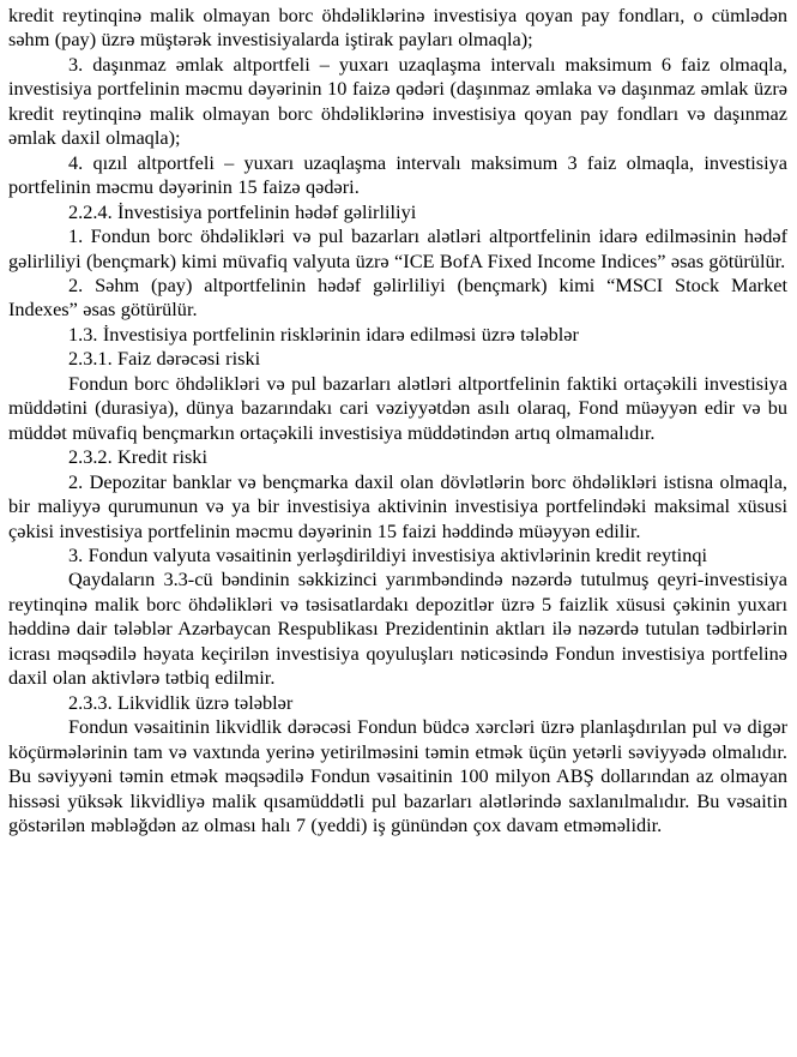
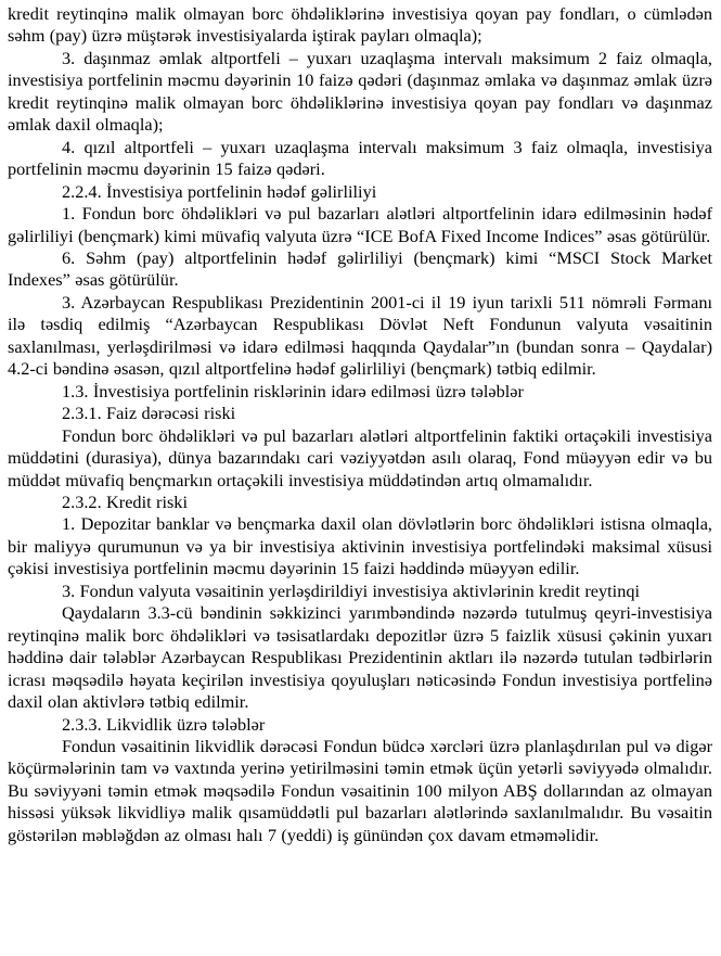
  kredit reytinqinə malik olmayan borc öhdəliklərinə investisiya qoyan pay fondları, o cümlədən səhm (pay) üzrə müştərək investisiyalarda iştirak payları olmaqla);
- 3. daşınmaz əmlak altportfeli – yuxarı uzaqlaşma intervalı maksimum 6 faiz olmaqla, investisiya portfelinin məcmu dəyərinin 10 faizə qədəri (daşınmaz əmlaka və daşınmaz əmlak üzrə kredit reytinqinə malik olmayan borc öhdəliklərinə investisiya qoyan pay fondları və daşınmaz əmlak daxil olmaqla);
+ 3. daşınmaz əmlak altportfeli – yuxarı uzaqlaşma intervalı maksimum 2 faiz olmaqla, investisiya portfelinin məcmu dəyərinin 10 faizə qədəri (daşınmaz əmlaka və daşınmaz əmlak üzrə kredit reytinqinə malik olmayan borc öhdəliklərinə investisiya qoyan pay fondları və daşınmaz əmlak daxil olmaqla);
  4. qızıl altportfeli – yuxarı uzaqlaşma intervalı maksimum 3 faiz olmaqla, investisiya portfelinin məcmu dəyərinin 15 faizə qədəri.
  2.2.4. İnvestisiya portfelinin hədəf gəlirliliyi
  1. Fondun borc öhdəlikləri və pul bazarları alətləri altportfelinin idarə edilməsinin hədəf gəlirliliyi (bençmark) kimi müvafiq valyuta üzrə “ICE BofA Fixed Income Indices” əsas götürülür.
- 2. Səhm (pay) altportfelinin hədəf gəlirliliyi (bençmark) kimi “MSCI Stock Market Indexes” əsas götürülür.
+ 6. Səhm (pay) altportfelinin hədəf gəlirliliyi (bençmark) kimi “MSCI Stock Market Indexes” əsas götürülür.
+ 3. Azərbaycan Respublikası Prezidentinin 2001-ci il 19 iyun tarixli 511 nömrəli Fərmanı ilə təsdiq edilmiş “Azərbaycan Respublikası Dövlət Neft Fondunun valyuta vəsaitinin saxlanılması, yerləşdirilməsi və idarə edilməsi haqqında Qaydalar”ın (bundan sonra – Qaydalar) 4.2-ci bəndinə əsasən, qızıl altportfelinə hədəf gəlirliliyi (bençmark) tətbiq edilmir.
  1.3. İnvestisiya portfelinin risklərinin idarə edilməsi üzrə tələblər
  2.3.1. Faiz dərəcəsi riski
  Fondun borc öhdəlikləri və pul bazarları alətləri altportfelinin faktiki ortaçəkili investisiya müddətini (durasiya), dünya bazarındakı cari vəziyyətdən asılı olaraq, Fond müəyyən edir və bu müddət müvafiq bençmarkın ortaçəkili investisiya müddətindən artıq olmamalıdır.
  2.3.2. Kredit riski
- 2. Depozitar banklar və bençmarka daxil olan dövlətlərin borc öhdəlikləri istisna olmaqla, bir maliyyə qurumunun və ya bir investisiya aktivinin investisiya portfelindəki maksimal xüsusi çəkisi investisiya portfelinin məcmu dəyərinin 15 faizi həddində müəyyən edilir.
+ 1. Depozitar banklar və bençmarka daxil olan dövlətlərin borc öhdəlikləri istisna olmaqla, bir maliyyə qurumunun və ya bir investisiya aktivinin investisiya portfelindəki maksimal xüsusi çəkisi investisiya portfelinin məcmu dəyərinin 15 faizi həddində müəyyən edilir.
  3. Fondun valyuta vəsaitinin yerləşdirildiyi investisiya aktivlərinin kredit reytinqi
  Qaydaların 3.3-cü bəndinin səkkizinci yarımbəndində nəzərdə tutulmuş qeyri-investisiya reytinqinə malik borc öhdəlikləri və təsisatlardakı depozitlər üzrə 5 faizlik xüsusi çəkinin yuxarı həddinə dair tələblər Azərbaycan Respublikası Prezidentinin aktları ilə nəzərdə tutulan tədbirlərin icrası məqsədilə həyata keçirilən investisiya qoyuluşları nəticəsində Fondun investisiya portfelinə daxil olan aktivlərə tətbiq edilmir.
  2.3.3. Likvidlik üzrə tələblər
  Fondun vəsaitinin likvidlik dərəcəsi Fondun büdcə xərcləri üzrə planlaşdırılan pul və digər köçürmələrinin tam və vaxtında yerinə yetirilməsini təmin etmək üçün yetərli səviyyədə olmalıdır. Bu səviyyəni təmin etmək məqsədilə Fondun vəsaitinin 100 milyon ABŞ dollarından az olmayan hissəsi yüksək likvidliyə malik qısamüddətli pul bazarları alətlərində saxlanılmalıdır. Bu vəsaitin göstərilən məbləğdən az olması halı 7 (yeddi) iş günündən çox davam etməməlidir.
